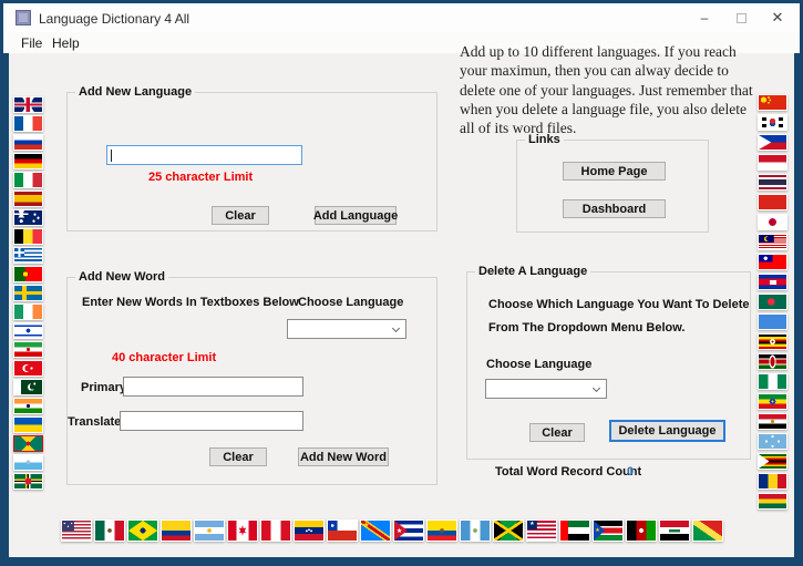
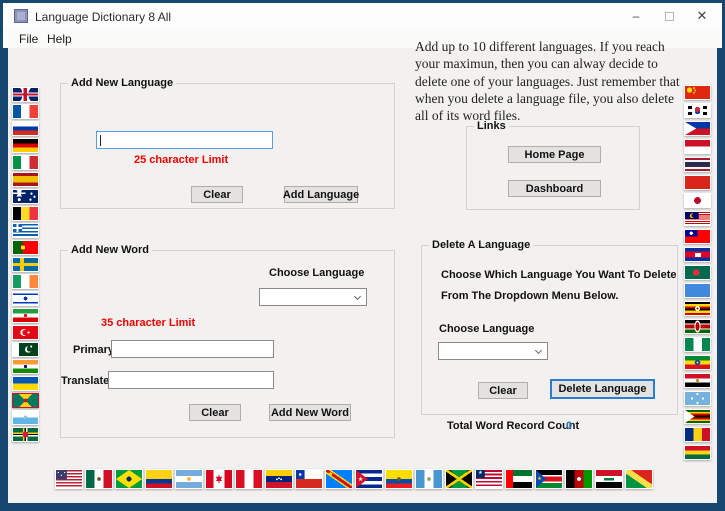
- Language Dictionary 4 All
+ Language Dictionary 8 All
  –
  ✕
  File
  Help
  Add up to 10 different languages. If you reach your maximun, then you can alway decide to delete one of your languages. Just remember that when you delete a language file, you also delete all of its word files.
  Add New Language
  25 character Limit
  Clear
  Add Language
  Add New Word
- Enter New Words In Textboxes Below
  Choose Language
- 40 character Limit
+ 35 character Limit
  Primar
  Translate
  Clear
  Add New Word
  Links
  Home Page
  Dashboard
  Delete A Language
  Choose Which Language You Want To Delete
  From The Dropdown Menu Below.
  Choose Language
  Clear
  Delete Language
  Total Word Record Count
  0
